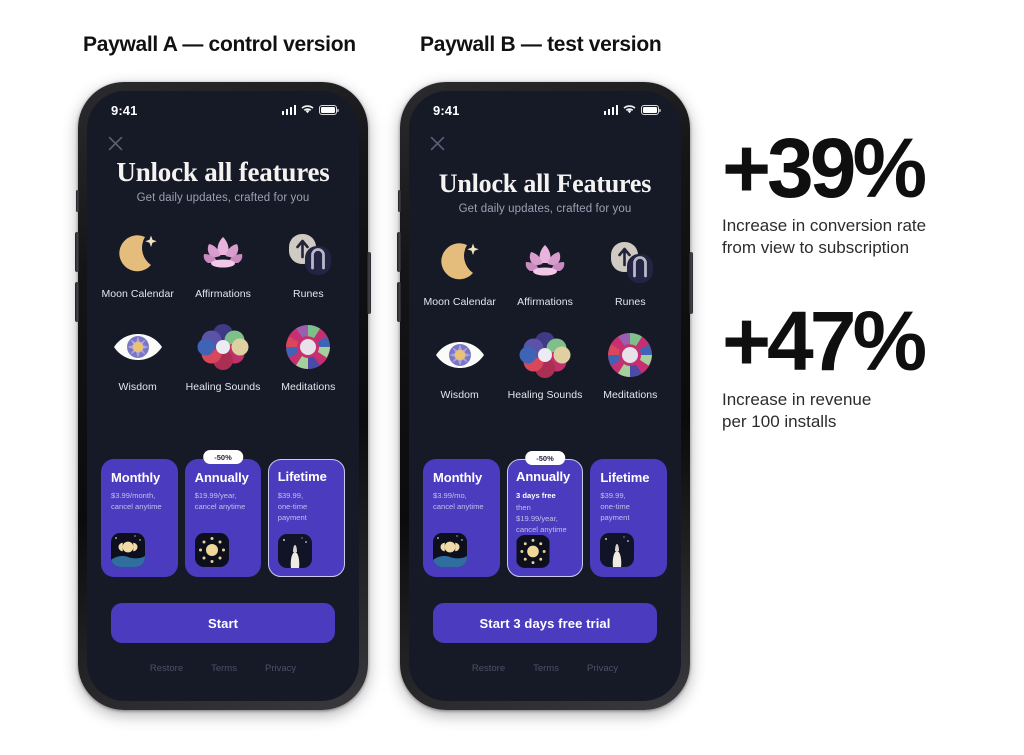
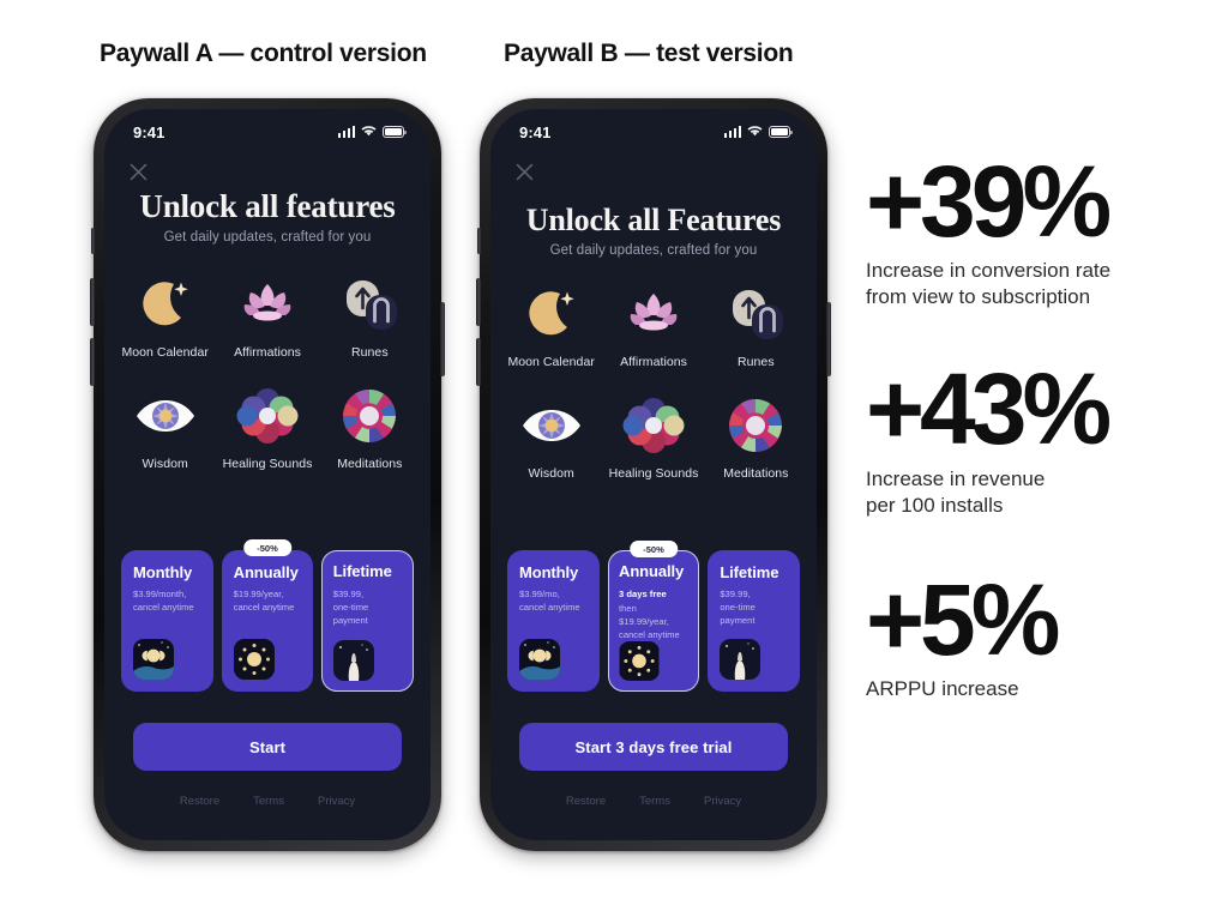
  Paywall A — control version
  Paywall B — test version
  9:41
  Unlock all features
  Get daily updates, crafted for you
  Moon Calendar
  Affirmations
  Runes
  Wisdom
  Healing Sounds
  Meditations
  Monthly
  $3.99/month,
  cancel anytime
  -50%
  Annually
  $19.99/year,
  cancel anytime
  Lifetime
  $39.99,
  one-time payment
  Start
  Restore
  Terms
  Privacy
  9:41
  Unlock all Features
  Get daily updates, crafted for you
  Moon Calendar
  Affirmations
  Runes
  Wisdom
  Healing Sounds
  Meditations
  Monthly
  $3.99/mo,
  cancel anytime
  -50%
  Annually
  3 days free
  then $19.99/year,
  cancel anytime
  Lifetime
  $39.99,
  one-time payment
  Start 3 days free trial
  Restore
  Terms
  Privacy
  +39%
  Increase in conversion rate
  from view to subscription
- +47%
+ +43%
  Increase in revenue
  per 100 installs
+ +5%
+ ARPPU increase
